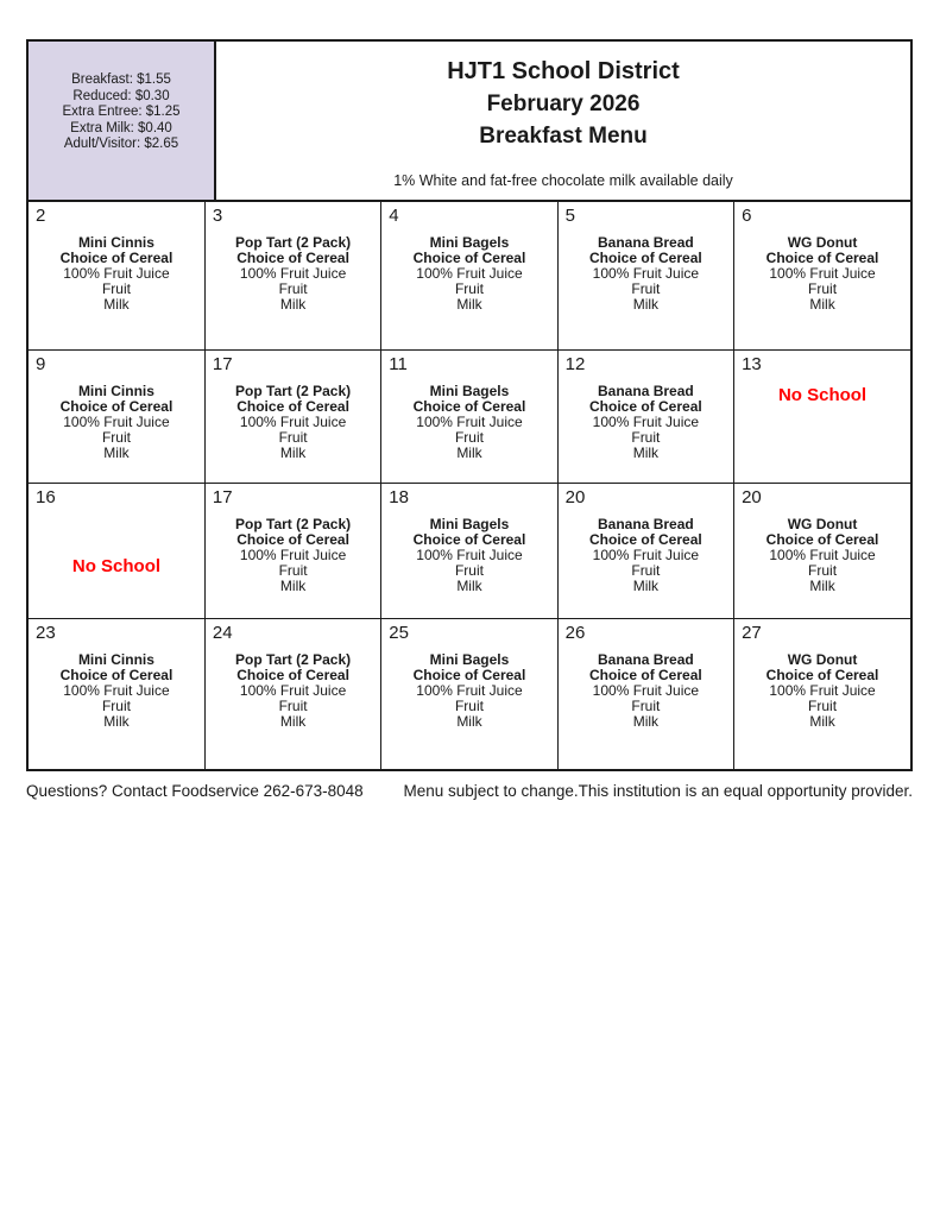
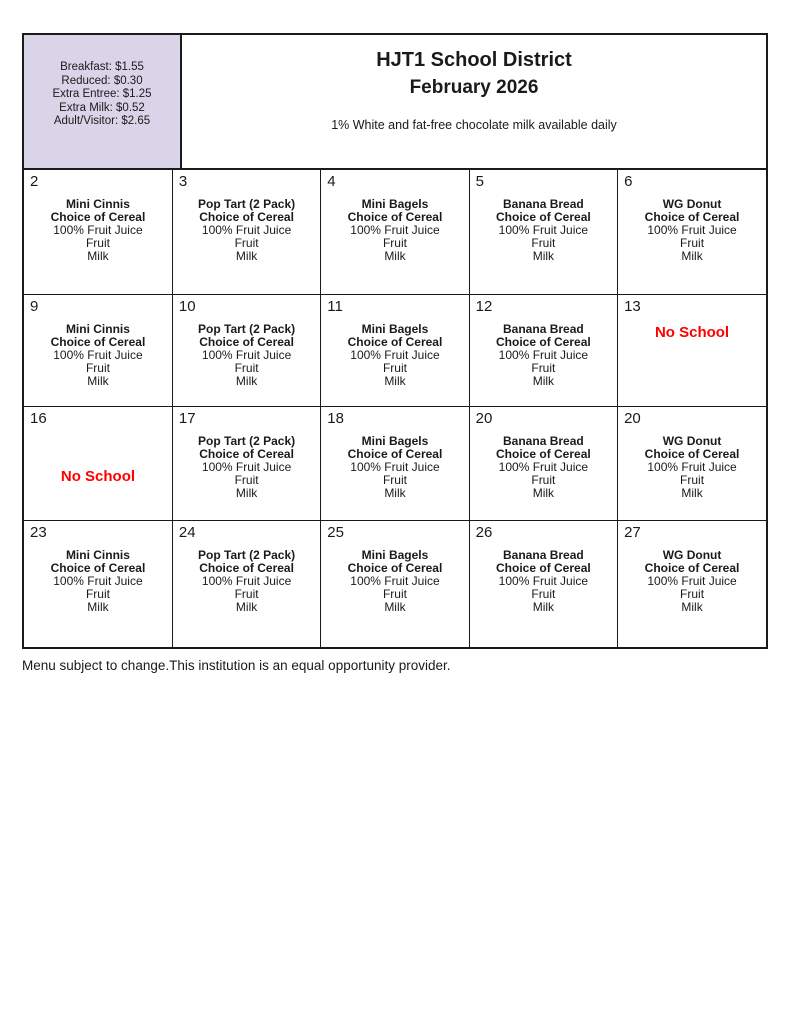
  Breakfast: $1.55
  Reduced: $0.30
  Extra Entree: $1.25
- Extra Milk: $0.40
+ Extra Milk: $0.52
  Adult/Visitor: $2.65
  HJT1 School District
  February 2026
- Breakfast Menu
  1% White and fat-free chocolate milk available daily
  2 Mini Cinnis Choice of Cereal 100% Fruit Juice Fruit Milk	3 Pop Tart (2 Pack) Choice of Cereal 100% Fruit Juice Fruit Milk	4 Mini Bagels Choice of Cereal 100% Fruit Juice Fruit Milk	5 Banana Bread Choice of Cereal 100% Fruit Juice Fruit Milk	6 WG Donut Choice of Cereal 100% Fruit Juice Fruit Milk
- 9 Mini Cinnis Choice of Cereal 100% Fruit Juice Fruit Milk	17 Pop Tart (2 Pack) Choice of Cereal 100% Fruit Juice Fruit Milk	11 Mini Bagels Choice of Cereal 100% Fruit Juice Fruit Milk	12 Banana Bread Choice of Cereal 100% Fruit Juice Fruit Milk	13 No School
+ 9 Mini Cinnis Choice of Cereal 100% Fruit Juice Fruit Milk	10 Pop Tart (2 Pack) Choice of Cereal 100% Fruit Juice Fruit Milk	11 Mini Bagels Choice of Cereal 100% Fruit Juice Fruit Milk	12 Banana Bread Choice of Cereal 100% Fruit Juice Fruit Milk	13 No School
  16 No School	17 Pop Tart (2 Pack) Choice of Cereal 100% Fruit Juice Fruit Milk	18 Mini Bagels Choice of Cereal 100% Fruit Juice Fruit Milk	20 Banana Bread Choice of Cereal 100% Fruit Juice Fruit Milk	20 WG Donut Choice of Cereal 100% Fruit Juice Fruit Milk
  23 Mini Cinnis Choice of Cereal 100% Fruit Juice Fruit Milk	24 Pop Tart (2 Pack) Choice of Cereal 100% Fruit Juice Fruit Milk	25 Mini Bagels Choice of Cereal 100% Fruit Juice Fruit Milk	26 Banana Bread Choice of Cereal 100% Fruit Juice Fruit Milk	27 WG Donut Choice of Cereal 100% Fruit Juice Fruit Milk
- Questions? Contact Foodservice 262-673-8048
  Menu subject to change.This institution is an equal opportunity provider.
